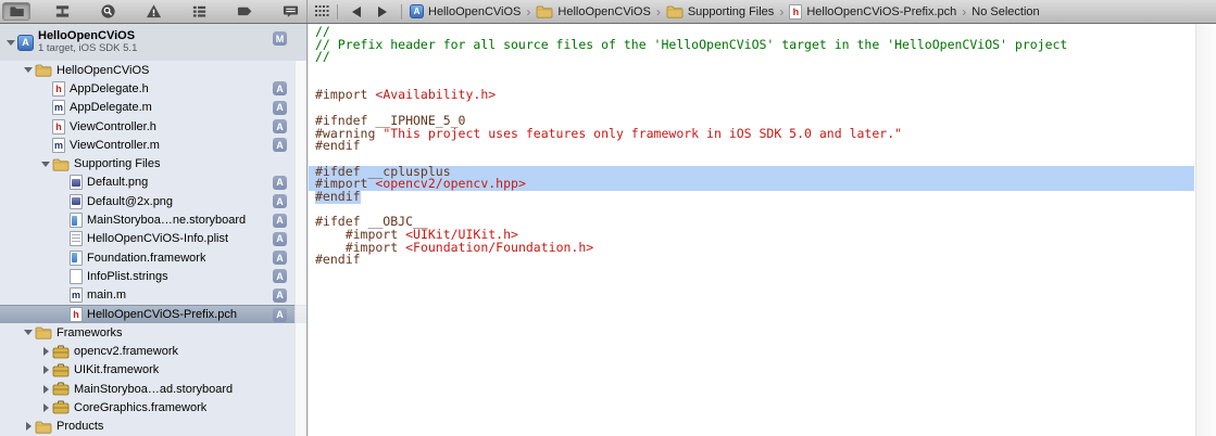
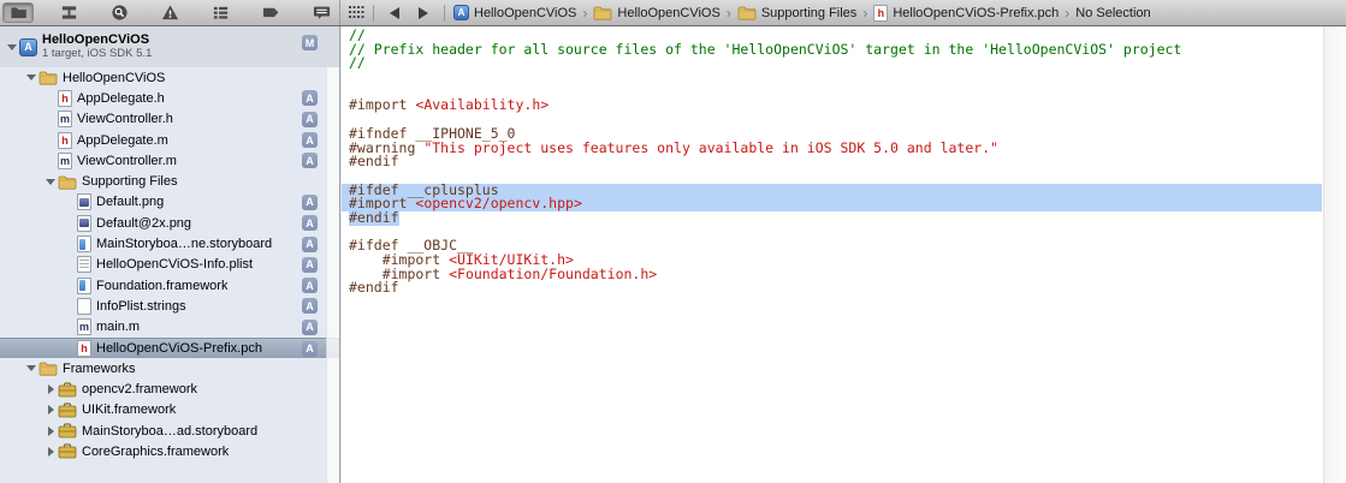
  A
  HelloOpenCViOS
  ›
  HelloOpenCViOS
  ›
  Supporting Files
  ›
  h
  HelloOpenCViOS-Prefix.pch
  ›
  No Selection
  A
  HelloOpenCViOS
  1 target, iOS SDK 5.1
  M
  HelloOpenCViOS
  h
  AppDelegate.h
  A
  m
- AppDelegate.m
+ ViewController.h
  A
  h
- ViewController.h
+ AppDelegate.m
  A
  m
  ViewController.m
  A
  Supporting Files
  Default.png
  A
  Default@2x.png
  A
  MainStoryboa…ne.storyboard
  A
  HelloOpenCViOS-Info.plist
  A
  Foundation.framework
  A
  InfoPlist.strings
  A
  m
  main.m
  A
  h
  HelloOpenCViOS-Prefix.pch
  A
  Frameworks
  opencv2.framework
  UIKit.framework
  MainStoryboa…ad.storyboard
  CoreGraphics.framework
- Products
  //
  // Prefix header for all source files of the 'HelloOpenCViOS' target in the 'HelloOpenCViOS' project
  //
  #import <Availability.h>
  #ifndef __IPHONE_5_0
- #warning "This project uses features only framework in iOS SDK 5.0 and later."
+ #warning "This project uses features only available in iOS SDK 5.0 and later."
  #endif
  #ifdef __cplusplus
  #import <opencv2/opencv.hpp>
  #endif
  #ifdef __OBJC__
  #import <UIKit/UIKit.h>
  #import <Foundation/Foundation.h>
  #endif
